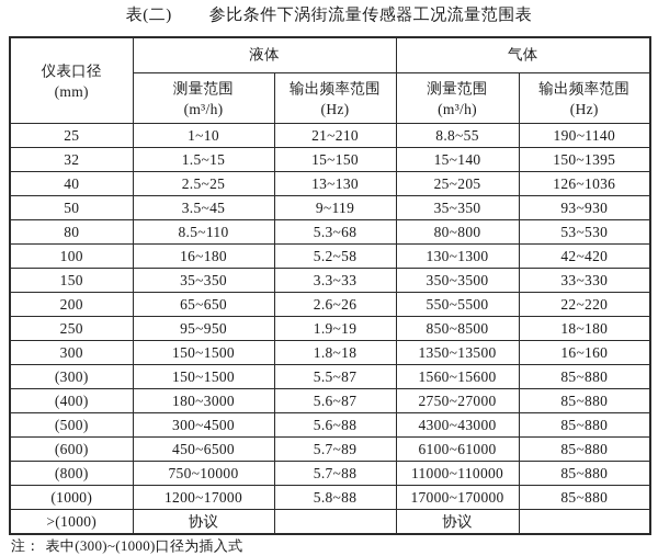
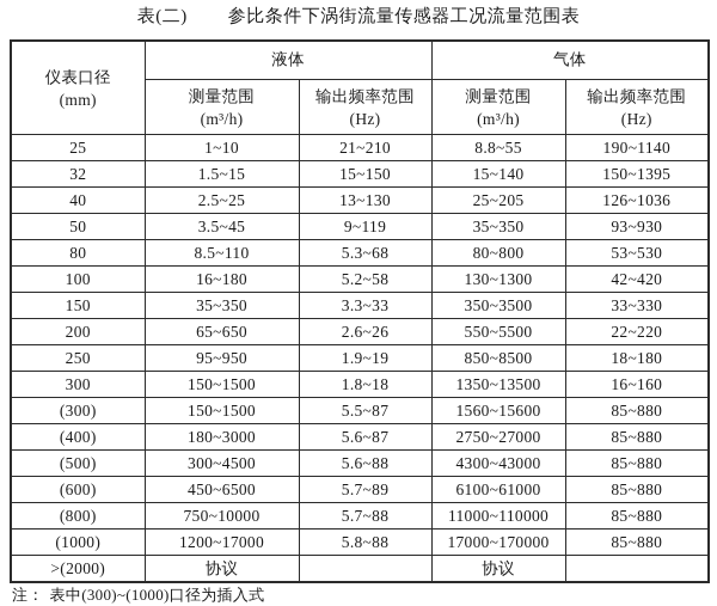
  表(二) 参比条件下涡街流量传感器工况流量范围表
  仪表口径 (mm)	液体	气体
  测量范围 (m³/h)	输出频率范围 (Hz)	测量范围 (m³/h)	输出频率范围 (Hz)
  25	1~10	21~210	8.8~55	190~1140
  32	1.5~15	15~150	15~140	150~1395
  40	2.5~25	13~130	25~205	126~1036
  50	3.5~45	9~119	35~350	93~930
  80	8.5~110	5.3~68	80~800	53~530
  100	16~180	5.2~58	130~1300	42~420
  150	35~350	3.3~33	350~3500	33~330
  200	65~650	2.6~26	550~5500	22~220
  250	95~950	1.9~19	850~8500	18~180
  300	150~1500	1.8~18	1350~13500	16~160
  (300)	150~1500	5.5~87	1560~15600	85~880
  (400)	180~3000	5.6~87	2750~27000	85~880
  (500)	300~4500	5.6~88	4300~43000	85~880
  (600)	450~6500	5.7~89	6100~61000	85~880
  (800)	750~10000	5.7~88	11000~110000	85~880
  (1000)	1200~17000	5.8~88	17000~170000	85~880
- >(1000)	协议		协议
+ >(2000)	协议		协议
  注： 表中(300)~(1000)口径为插入式
